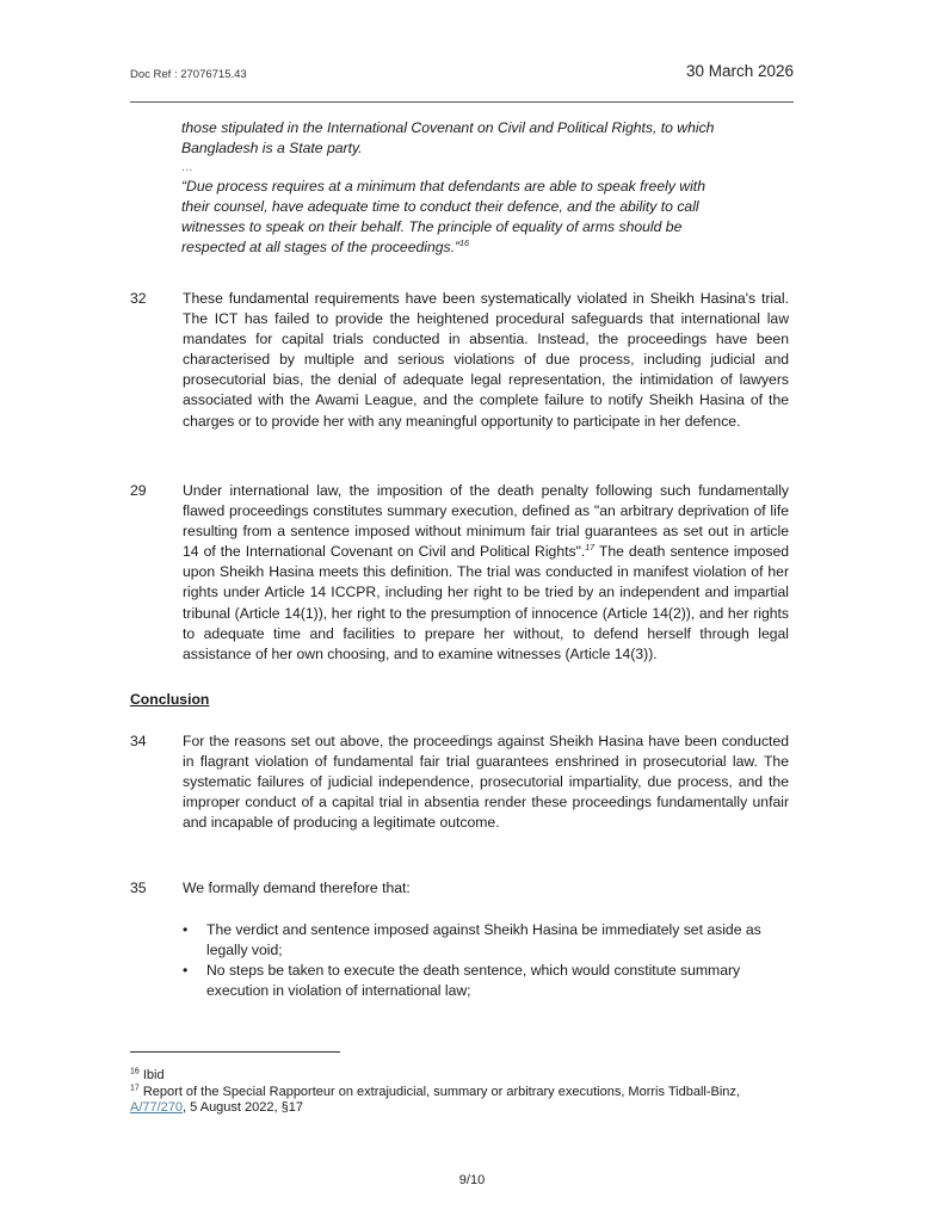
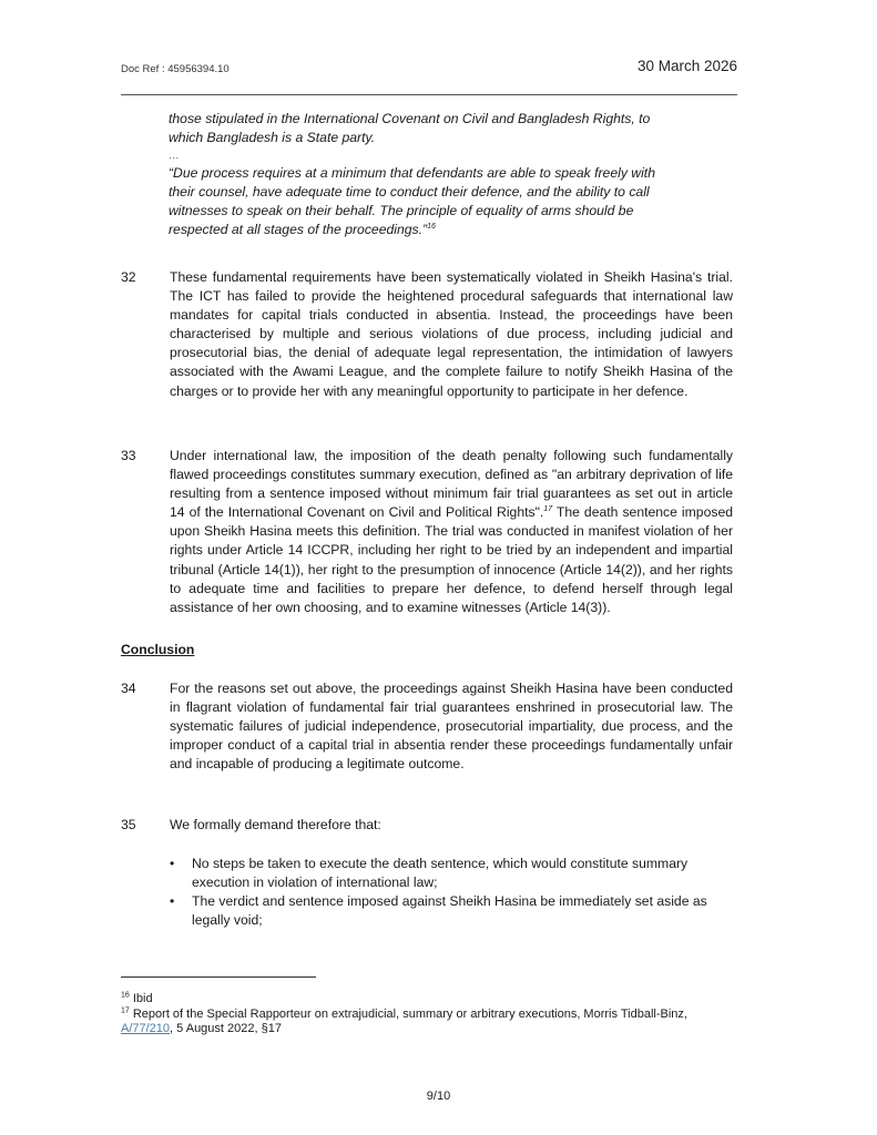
- Doc Ref : 27076715.43
+ Doc Ref : 45956394.10
  30 March 2026
- those stipulated in the International Covenant on Civil and Political Rights, to which Bangladesh is a State party.
+ those stipulated in the International Covenant on Civil and Bangladesh Rights, to which Bangladesh is a State party.
  …
  “Due process requires at a minimum that defendants are able to speak freely with their counsel, have adequate time to conduct their defence, and the ability to call witnesses to speak on their behalf. The principle of equality of arms should be respected at all stages of the proceedings.”
  32
  These fundamental requirements have been systematically violated in Sheikh Hasina's trial. The ICT has failed to provide the heightened procedural safeguards that international law mandates for capital trials conducted in absentia. Instead, the proceedings have been characterised by multiple and serious violations of due process, including judicial and prosecutorial bias, the denial of adequate legal representation, the intimidation of lawyers associated with the Awami League, and the complete failure to notify Sheikh Hasina of the charges or to provide her with any meaningful opportunity to participate in her defence.
- 29
+ 33
- Under international law, the imposition of the death penalty following such fundamentally flawed proceedings constitutes summary execution, defined as "an arbitrary deprivation of life resulting from a sentence imposed without minimum fair trial guarantees as set out in article 14 of the International Covenant on Civil and Political Rights". The death sentence imposed upon Sheikh Hasina meets this definition. The trial was conducted in manifest violation of her rights under Article 14 ICCPR, including her right to be tried by an independent and impartial tribunal (Article 14(1)), her right to the presumption of innocence (Article 14(2)), and her rights to adequate time and facilities to prepare her without, to defend herself through legal assistance of her own choosing, and to examine witnesses (Article 14(3)).
+ Under international law, the imposition of the death penalty following such fundamentally flawed proceedings constitutes summary execution, defined as "an arbitrary deprivation of life resulting from a sentence imposed without minimum fair trial guarantees as set out in article 14 of the International Covenant on Civil and Political Rights". The death sentence imposed upon Sheikh Hasina meets this definition. The trial was conducted in manifest violation of her rights under Article 14 ICCPR, including her right to be tried by an independent and impartial tribunal (Article 14(1)), her right to the presumption of innocence (Article 14(2)), and her rights to adequate time and facilities to prepare her defence, to defend herself through legal assistance of her own choosing, and to examine witnesses (Article 14(3)).
  Conclusion
  34
  For the reasons set out above, the proceedings against Sheikh Hasina have been conducted in flagrant violation of fundamental fair trial guarantees enshrined in prosecutorial law. The systematic failures of judicial independence, prosecutorial impartiality, due process, and the improper conduct of a capital trial in absentia render these proceedings fundamentally unfair and incapable of producing a legitimate outcome.
  35
  We formally demand therefore that:
  •
- The verdict and sentence imposed against Sheikh Hasina be immediately set aside as legally void;
+ No steps be taken to execute the death sentence, which would constitute summary execution in violation of international law;
  •
- No steps be taken to execute the death sentence, which would constitute summary execution in violation of international law;
+ The verdict and sentence imposed against Sheikh Hasina be immediately set aside as legally void;
- Report of the Special Rapporteur on extrajudicial, summary or arbitrary executions, Morris Tidball-Binz, A/77/270, 5 August 2022, §17
+ Report of the Special Rapporteur on extrajudicial, summary or arbitrary executions, Morris Tidball-Binz, A/77/210, 5 August 2022, §17
  9/10
